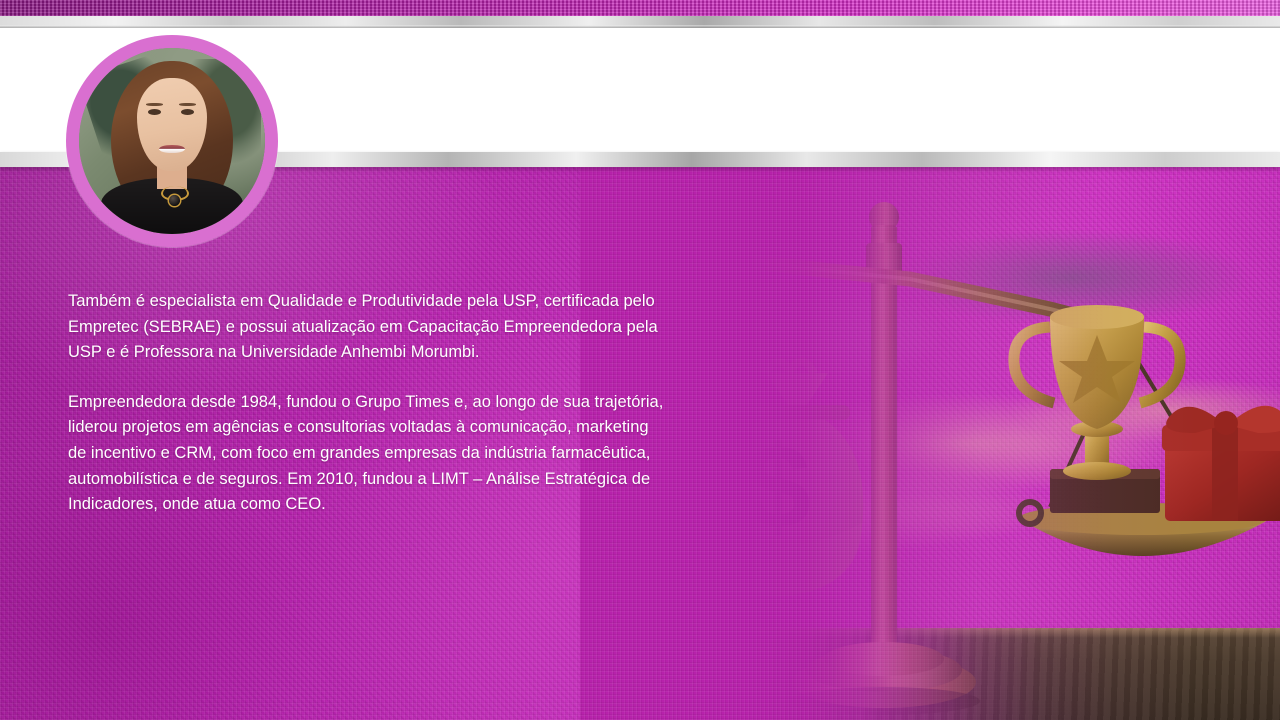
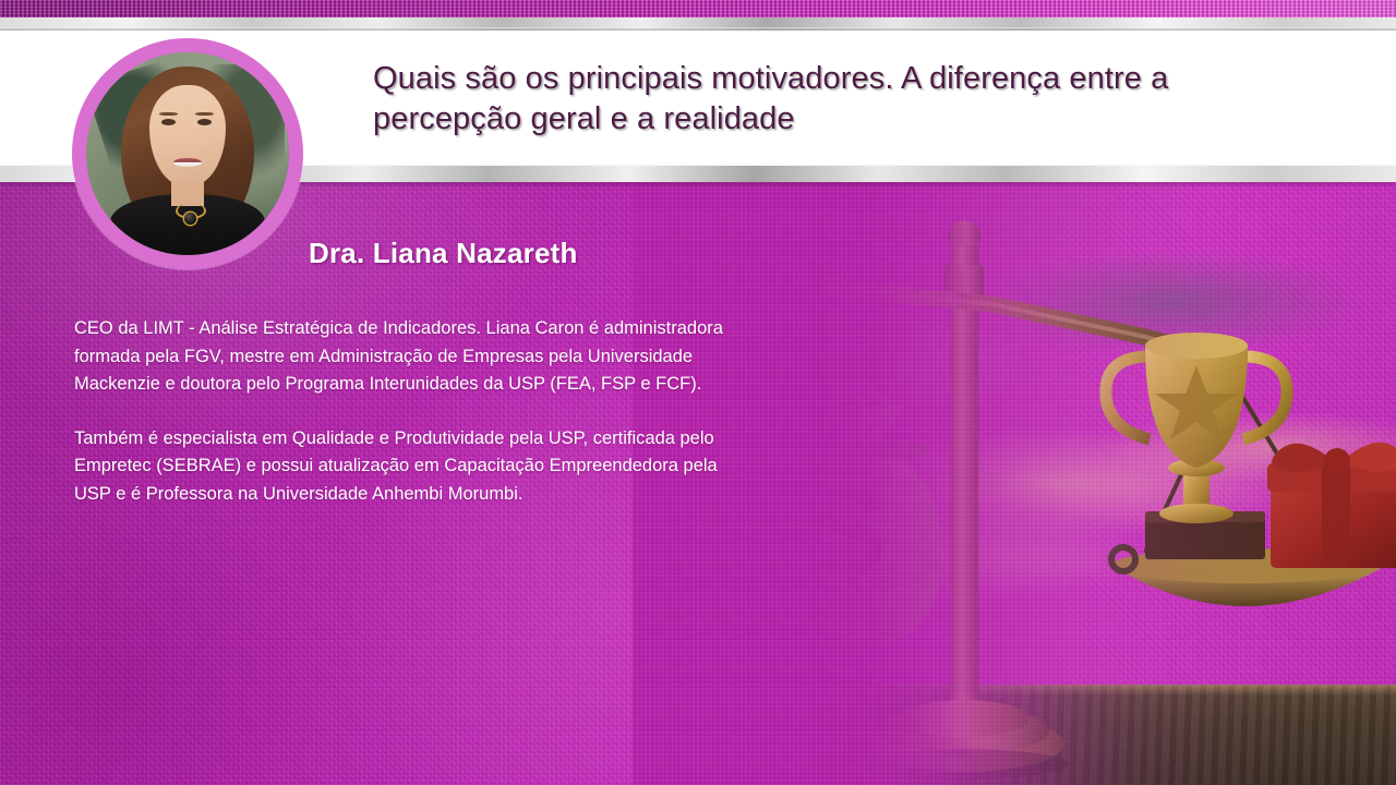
+ Quais são os principais motivadores. A diferença entre a percepção geral e a realidade
+ Dra. Liana Nazareth
+ CEO da LIMT - Análise Estratégica de Indicadores. Liana Caron é administradora formada pela FGV, mestre em Administração de Empresas pela Universidade Mackenzie e doutora pelo Programa Interunidades da USP (FEA, FSP e FCF).
  Também é especialista em Qualidade e Produtividade pela USP, certificada pelo Empretec (SEBRAE) e possui atualização em Capacitação Empreendedora pela USP e é Professora na Universidade Anhembi Morumbi.
- Empreendedora desde 1984, fundou o Grupo Times e, ao longo de sua trajetória, liderou projetos em agências e consultorias voltadas à comunicação, marketing de incentivo e CRM, com foco em grandes empresas da indústria farmacêutica, automobilística e de seguros. Em 2010, fundou a LIMT – Análise Estratégica de Indicadores, onde atua como CEO.
